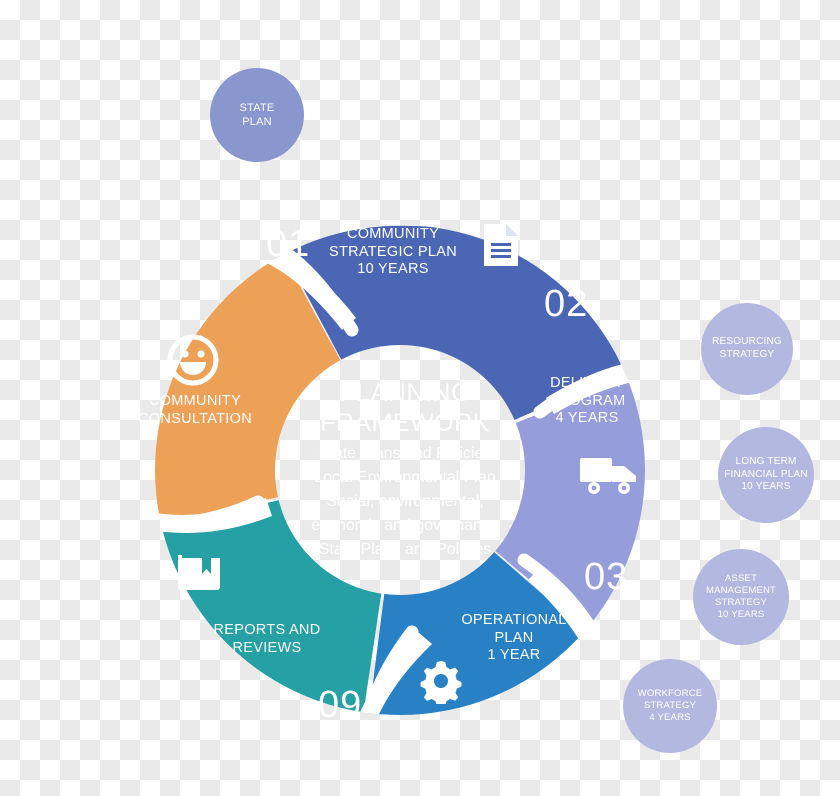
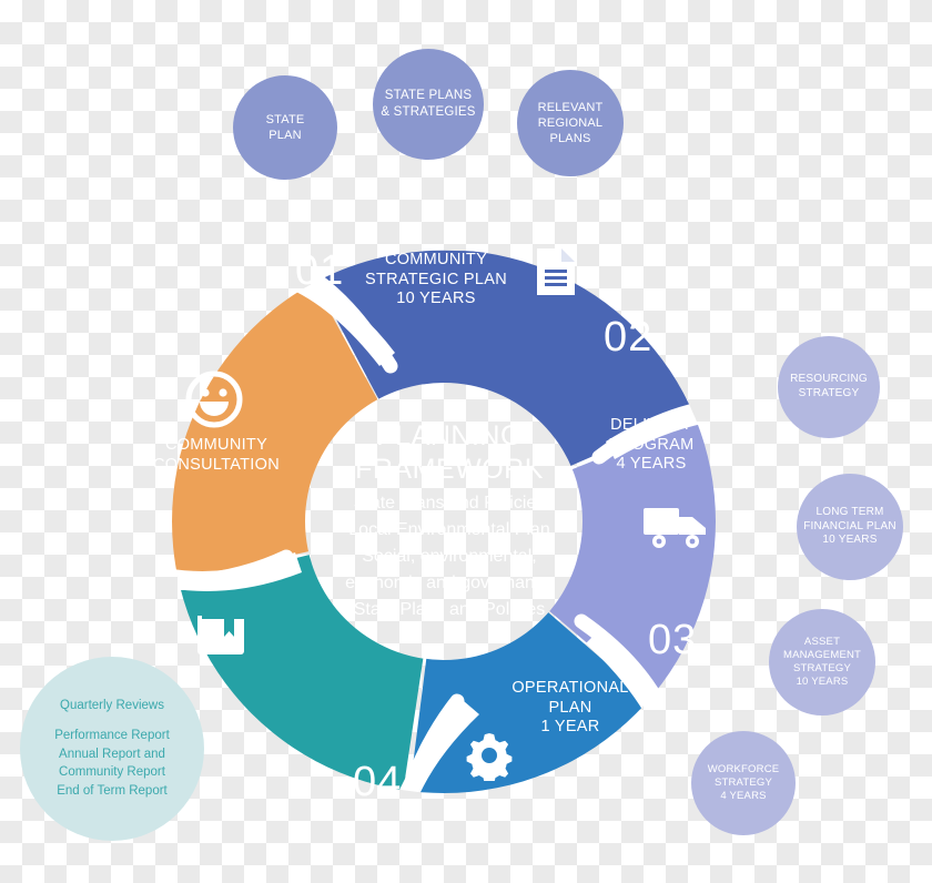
  State Plans and Policies
  01
  COMMUNITY
  STRATEGIC PLAN
  10 YEARS
  02
  DELIVERY
  PROGRAM
  4 YEARS
  03
  OPERATIONAL
  PLAN
  1 YEAR
- 09
+ 04
- REPORTS AND
- REVIEWS
  COMMUNITY
  CONSULTATION
  STATE
  PLAN
+ STATE PLANS
+ & STRATEGIES
+ RELEVANT
+ REGIONAL
+ PLANS
  RESOURCING
  STRATEGY
  LONG TERM
  FINANCIAL PLAN
  10 YEARS
  ASSET
  MANAGEMENT
  STRATEGY
  10 YEARS
  WORKFORCE
  STRATEGY
  4 YEARS
+ Quarterly Reviews
+ Performance Report
+ Annual Report and
+ Community Report
+ End of Term Report
